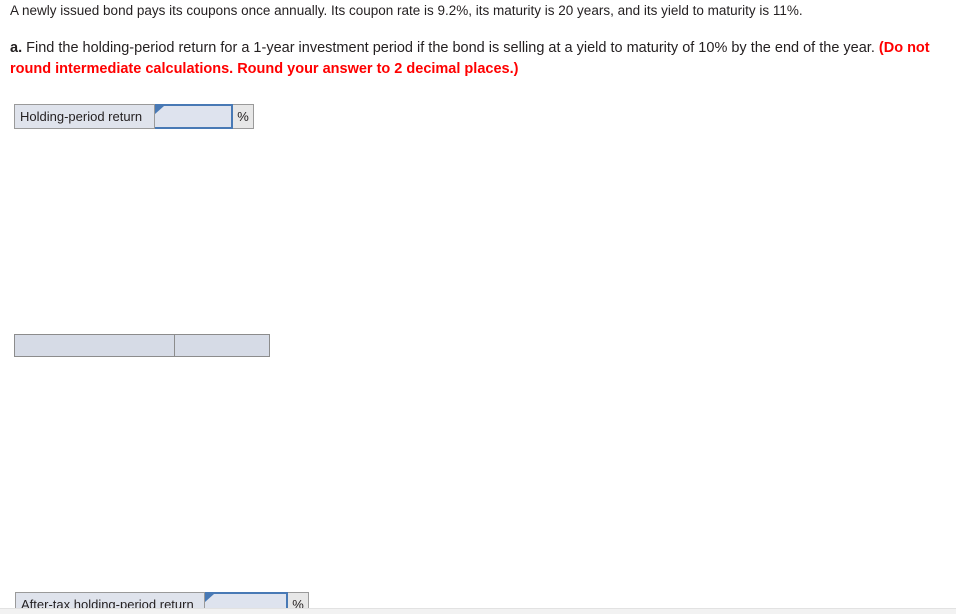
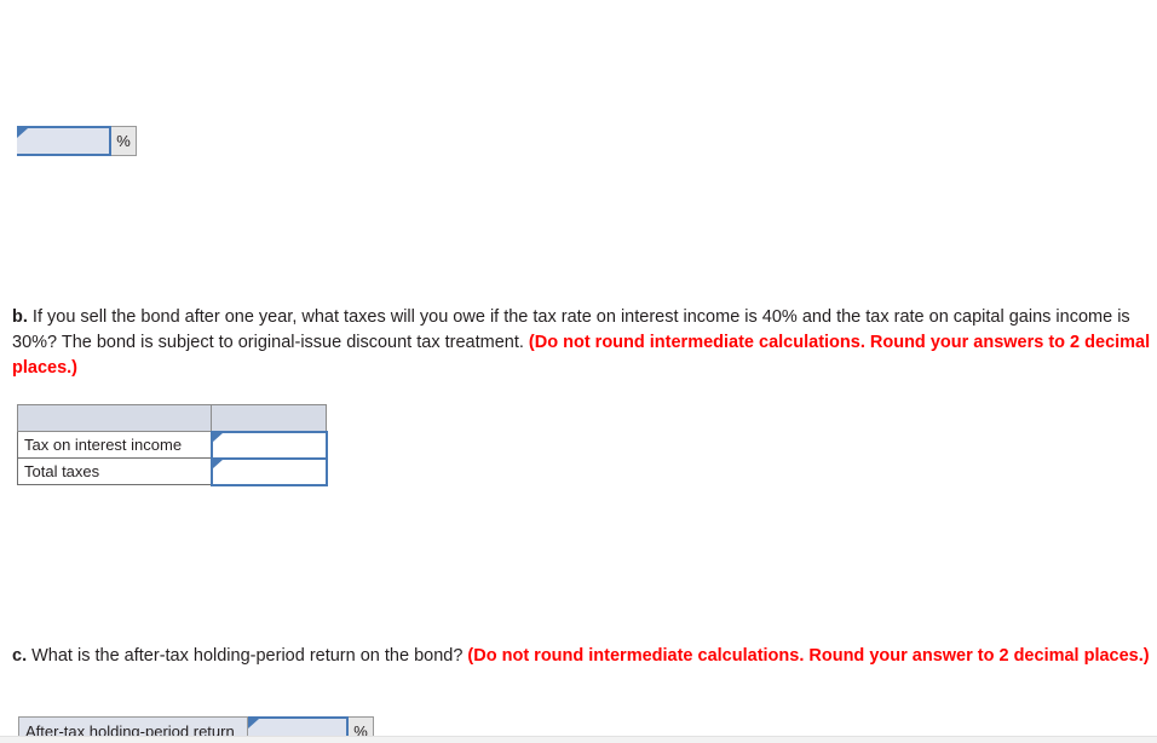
- A newly issued bond pays its coupons once annually. Its coupon rate is 9.2%, its maturity is 20 years, and its yield to maturity is 11%.
- a. Find the holding-period return for a 1-year investment period if the bond is selling at a yield to maturity of 10% by the end of the year. (Do not round intermediate calculations. Round your answer to 2 decimal places.)
- Holding-period return
  %
+ b. If you sell the bond after one year, what taxes will you owe if the tax rate on interest income is 40% and the tax rate on capital gains income is 30%? The bond is subject to original-issue discount tax treatment. (Do not round intermediate calculations. Round your answers to 2 decimal places.)
+ Tax on interest income
+ Total taxes
+ c. What is the after-tax holding-period return on the bond? (Do not round intermediate calculations. Round your answer to 2 decimal places.)
  After-tax holding-period return
  %
